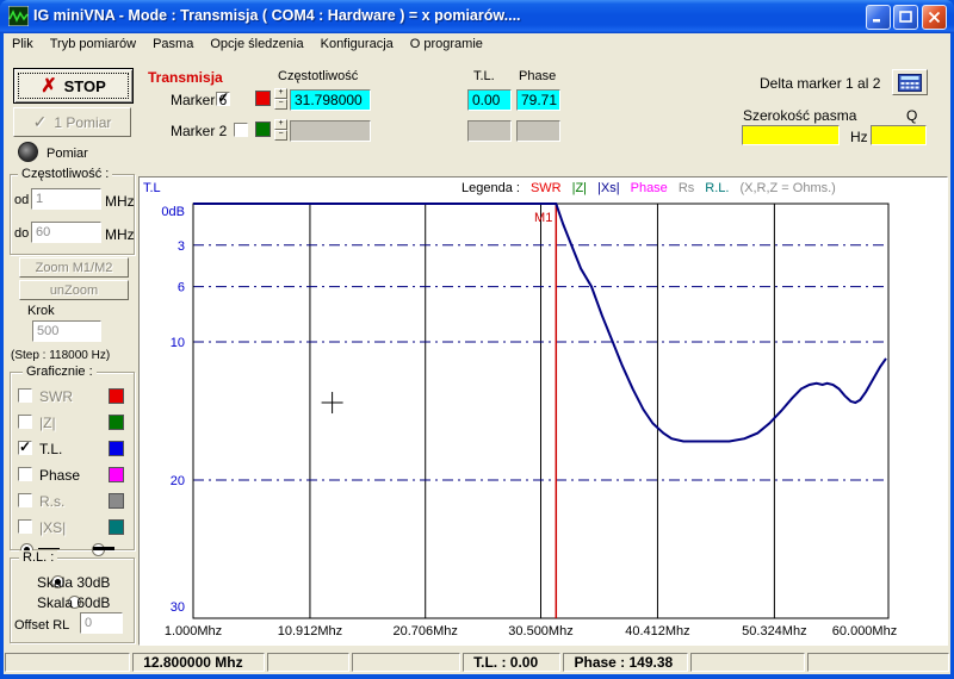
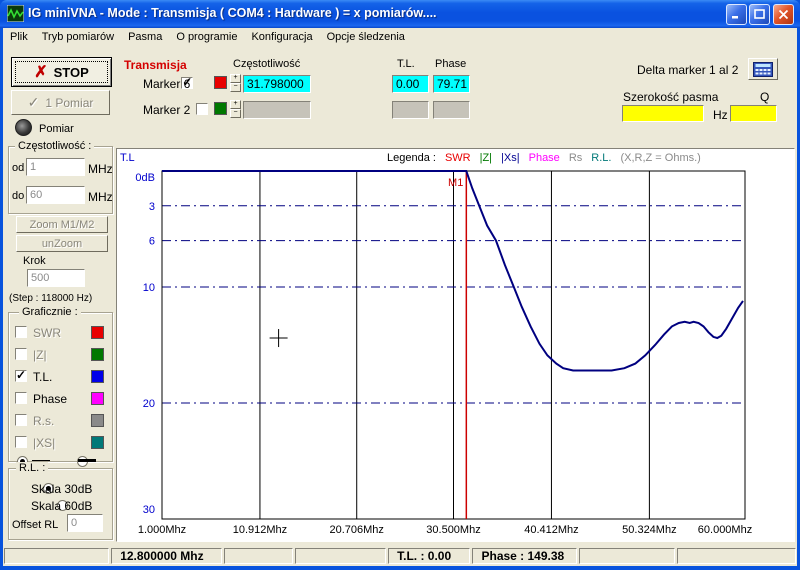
  IG miniVNA - Mode : Transmisja ( COM4 : Hardware ) = x pomiarów....
  Plik
  Tryb pomiarów
  Pasma
- Opcje śledzenia
+ O programie
  Konfiguracja
- O programie
+ Opcje śledzenia
  ✗
  STOP
  ✓
  1 Pomiar
  Pomiar
  Częstotliwość :
  od
  1
  MHz
  do
  60
  MHz
  Zoom M1/M2
  unZoom
  Krok
  500
  (Step : 118000 Hz)
  Graficznie :
  SWR
  |Z|
  T.L.
  Phase
  R.s.
  |XS|
  R.L. :
  Skala 30dB
  Skala 60dB
  Offset RL
  0
  Transmisja
  Częstotliwość
  T.L.
  Phase
  Marker 6
  31.798000
  0.00
  79.71
  Marker 2
  Delta marker 1 al 2
  Szerokość pasma
  Hz
  Q
  T.L
  Legenda :
  SWR
  |Z|
  |Xs|
  Phase
  Rs
  R.L.
  (X,R,Z = Ohms.)
  1.000Mhz
  10.912Mhz
  20.706Mhz
  30.500Mhz
  40.412Mhz
  50.324Mhz
  60.000Mhz
  0dB
  3
  6
  10
  20
  30
  M1
  12.800000 Mhz
  T.L. : 0.00
  Phase : 149.38
